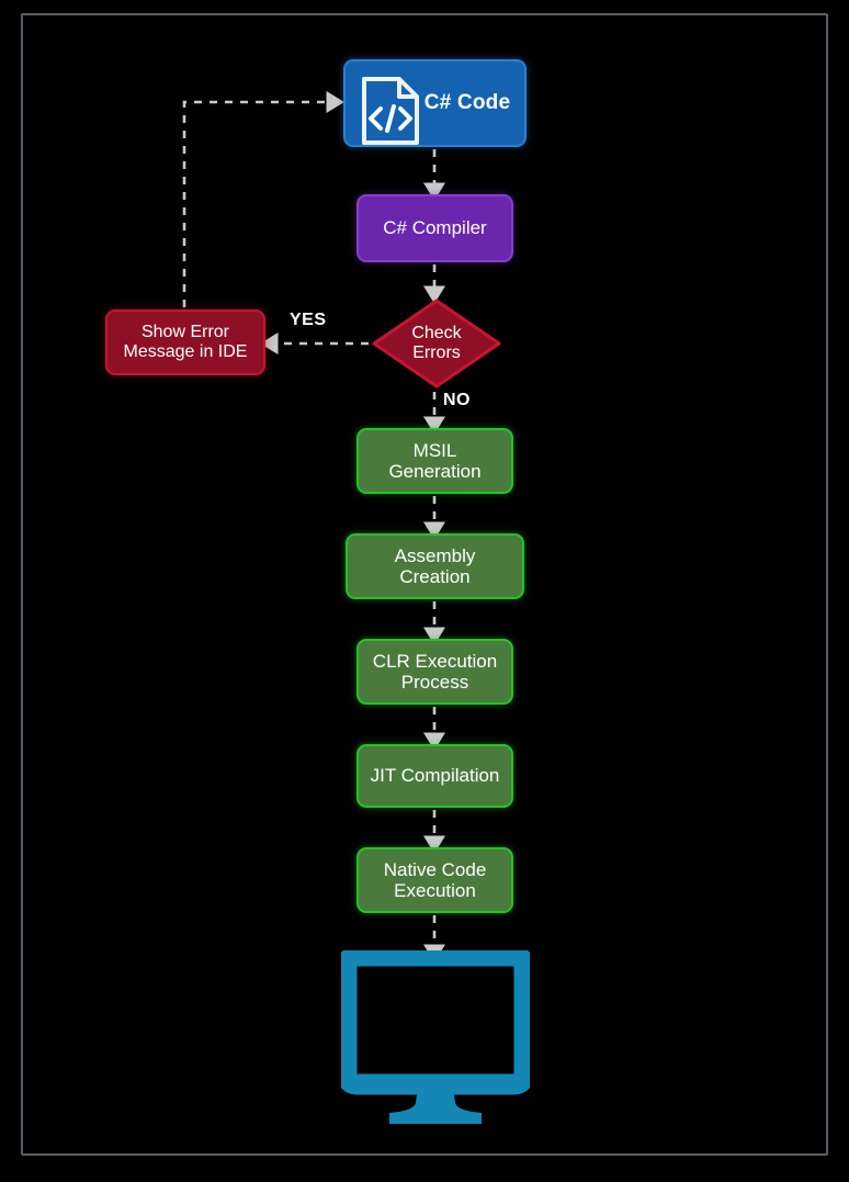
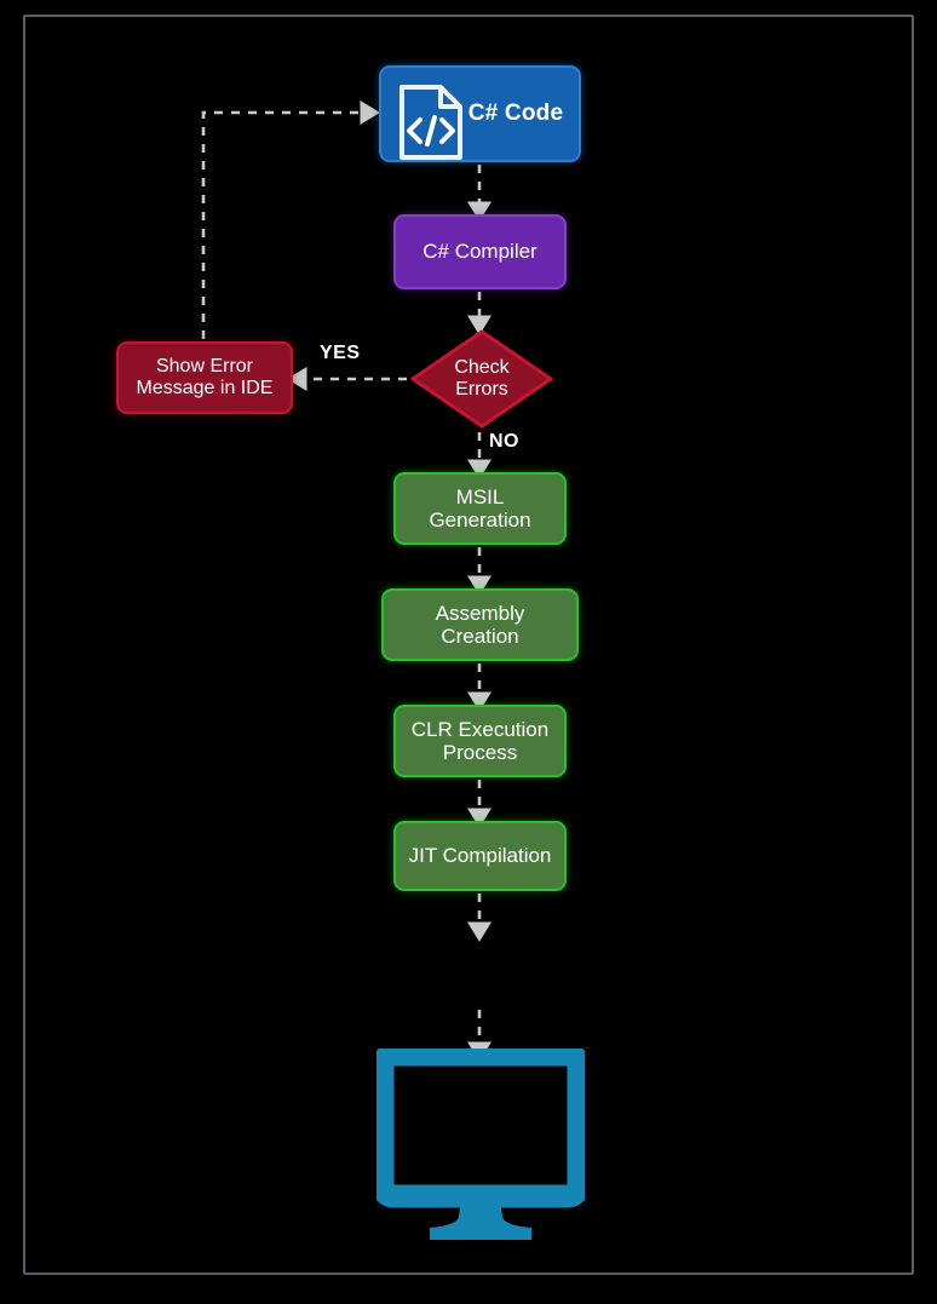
  YES
  NO
  C# Code
  C# Compiler
  Check
  Errors
  Show Error
  Message in IDE
  MSIL
  Generation
  Assembly
  Creation
  CLR Execution
  Process
  JIT Compilation
- Native Code
- Execution
